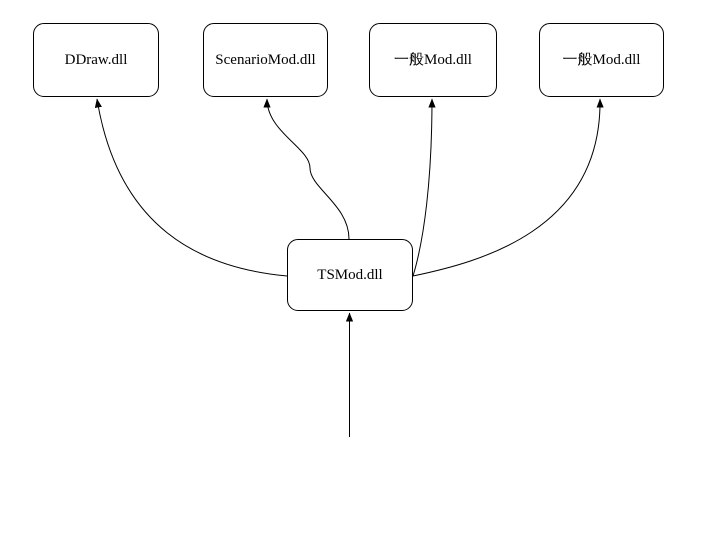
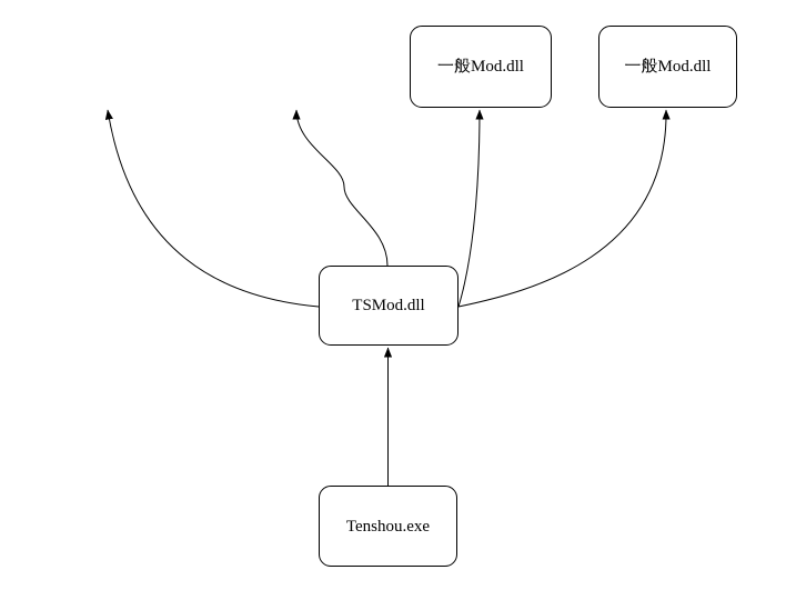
- DDraw.dll
- ScenarioMod.dll
  一般Mod.dll
  一般Mod.dll
  TSMod.dll
+ Tenshou.exe
